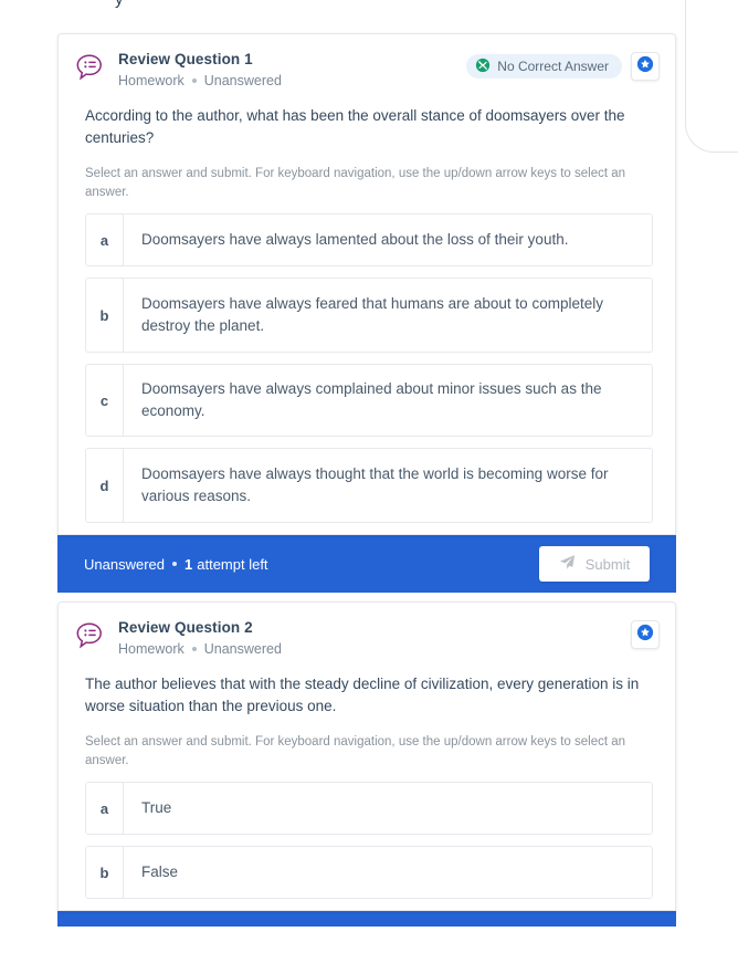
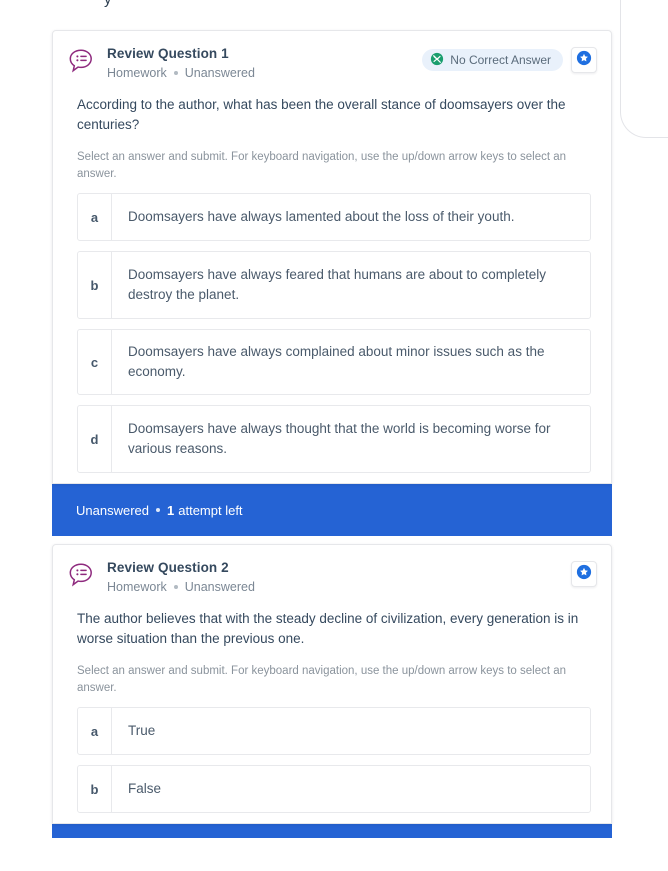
  Review Question 1
  Homework
  Unanswered
  No Correct Answer
  According to the author, what has been the overall stance of doomsayers over the centuries?
  Select an answer and submit. For keyboard navigation, use the up/down arrow keys to select an answer.
  a
  Doomsayers have always lamented about the loss of their youth.
  b
  Doomsayers have always feared that humans are about to completely destroy the planet.
  c
  Doomsayers have always complained about minor issues such as the economy.
  d
  Doomsayers have always thought that the world is becoming worse for various reasons.
  Unanswered
  1
  attempt left
- Submit
  Review Question 2
  Homework
  Unanswered
  The author believes that with the steady decline of civilization, every generation is in worse situation than the previous one.
  Select an answer and submit. For keyboard navigation, use the up/down arrow keys to select an answer.
  a
  True
  b
  False
